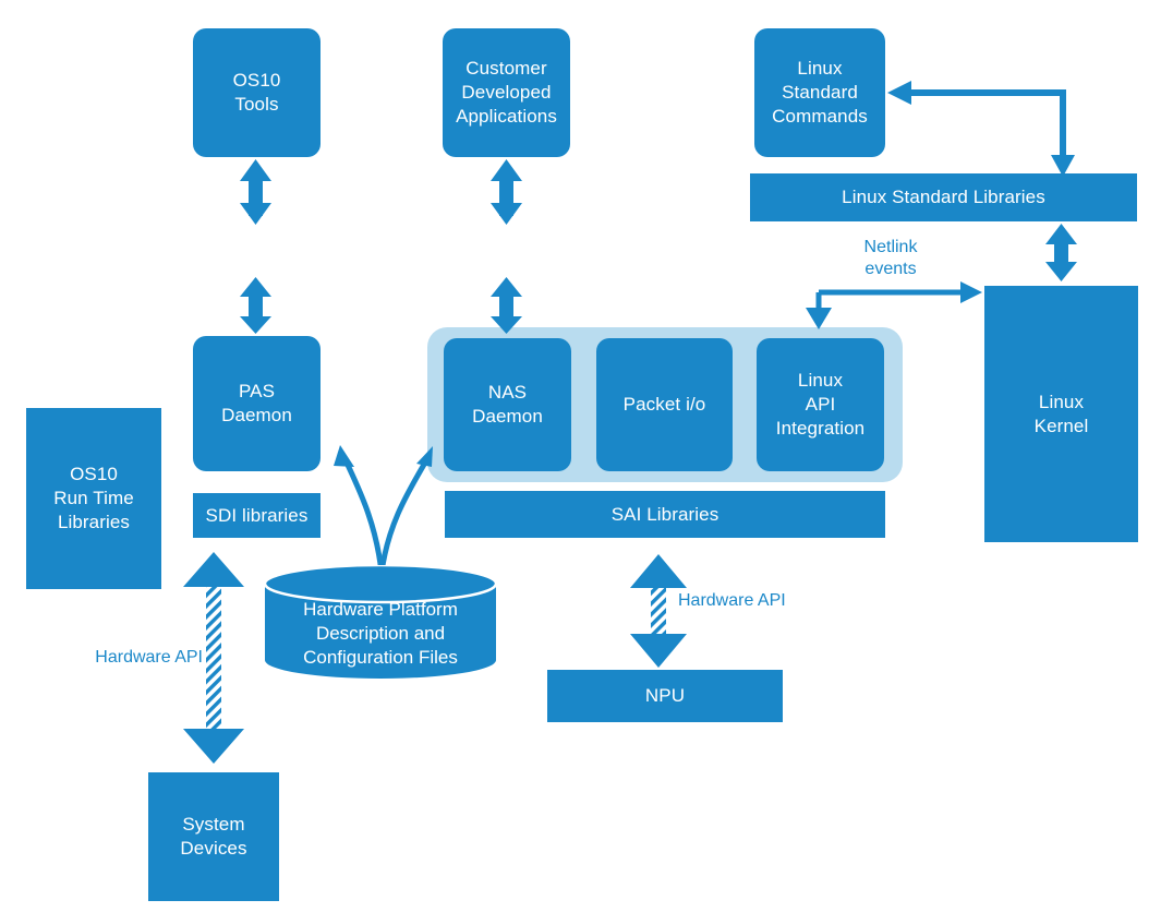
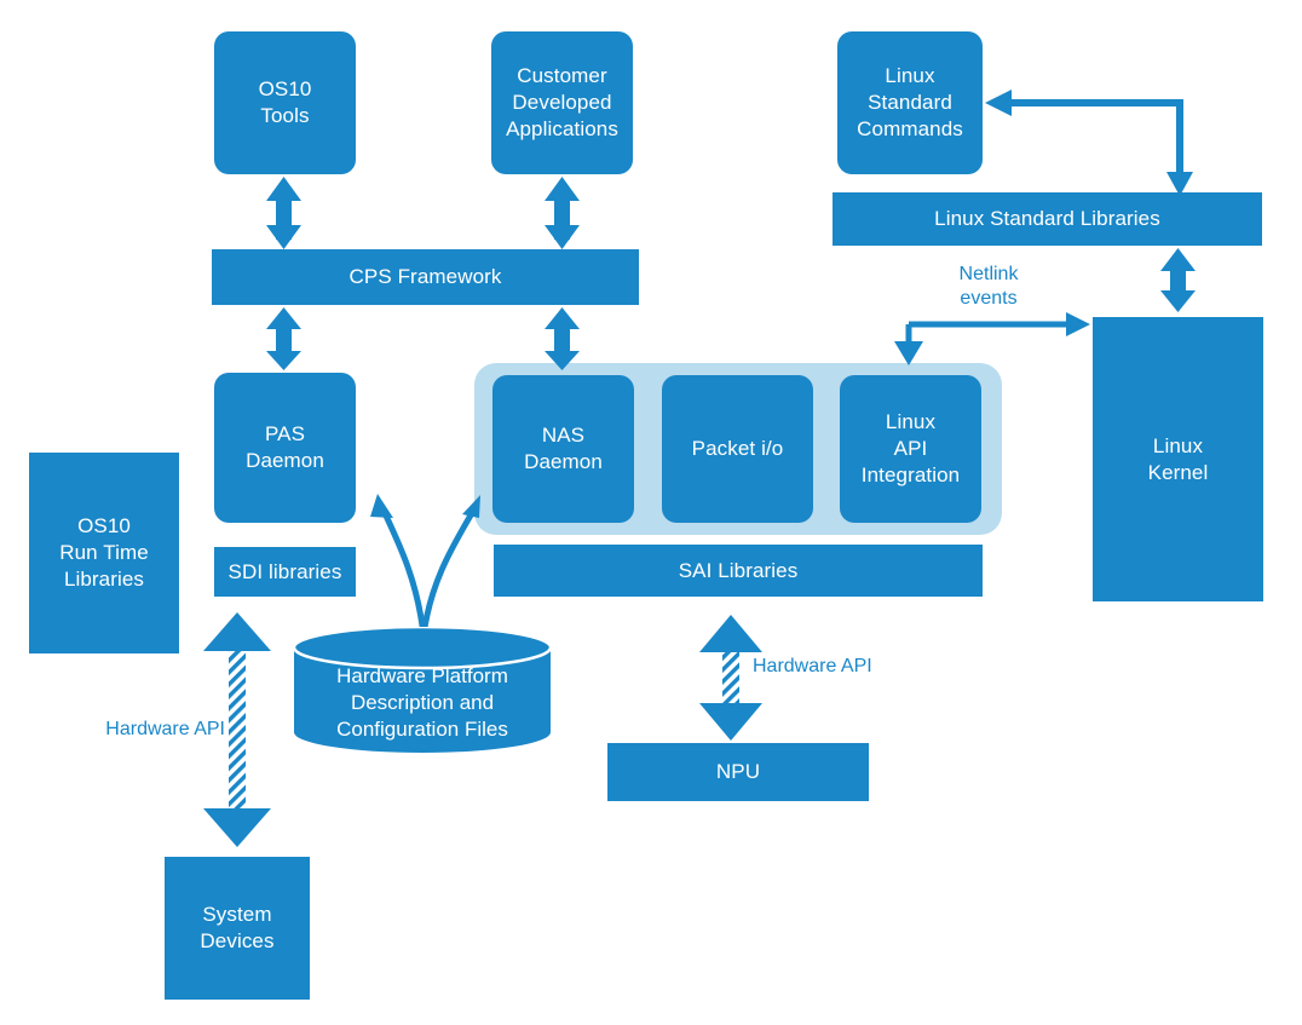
  OS10
  Tools
  Customer
  Developed
  Applications
  Linux
  Standard
  Commands
  Linux Standard Libraries
+ CPS Framework
  PAS
  Daemon
  NAS
  Daemon
  Packet i/o
  Linux
  API
  Integration
  Linux
  Kernel
  OS10
  Run Time
  Libraries
  SDI libraries
  SAI Libraries
  Hardware Platform
  Description and
  Configuration Files
  NPU
  System
  Devices
  Netlink
  events
  Hardware API
  Hardware API
